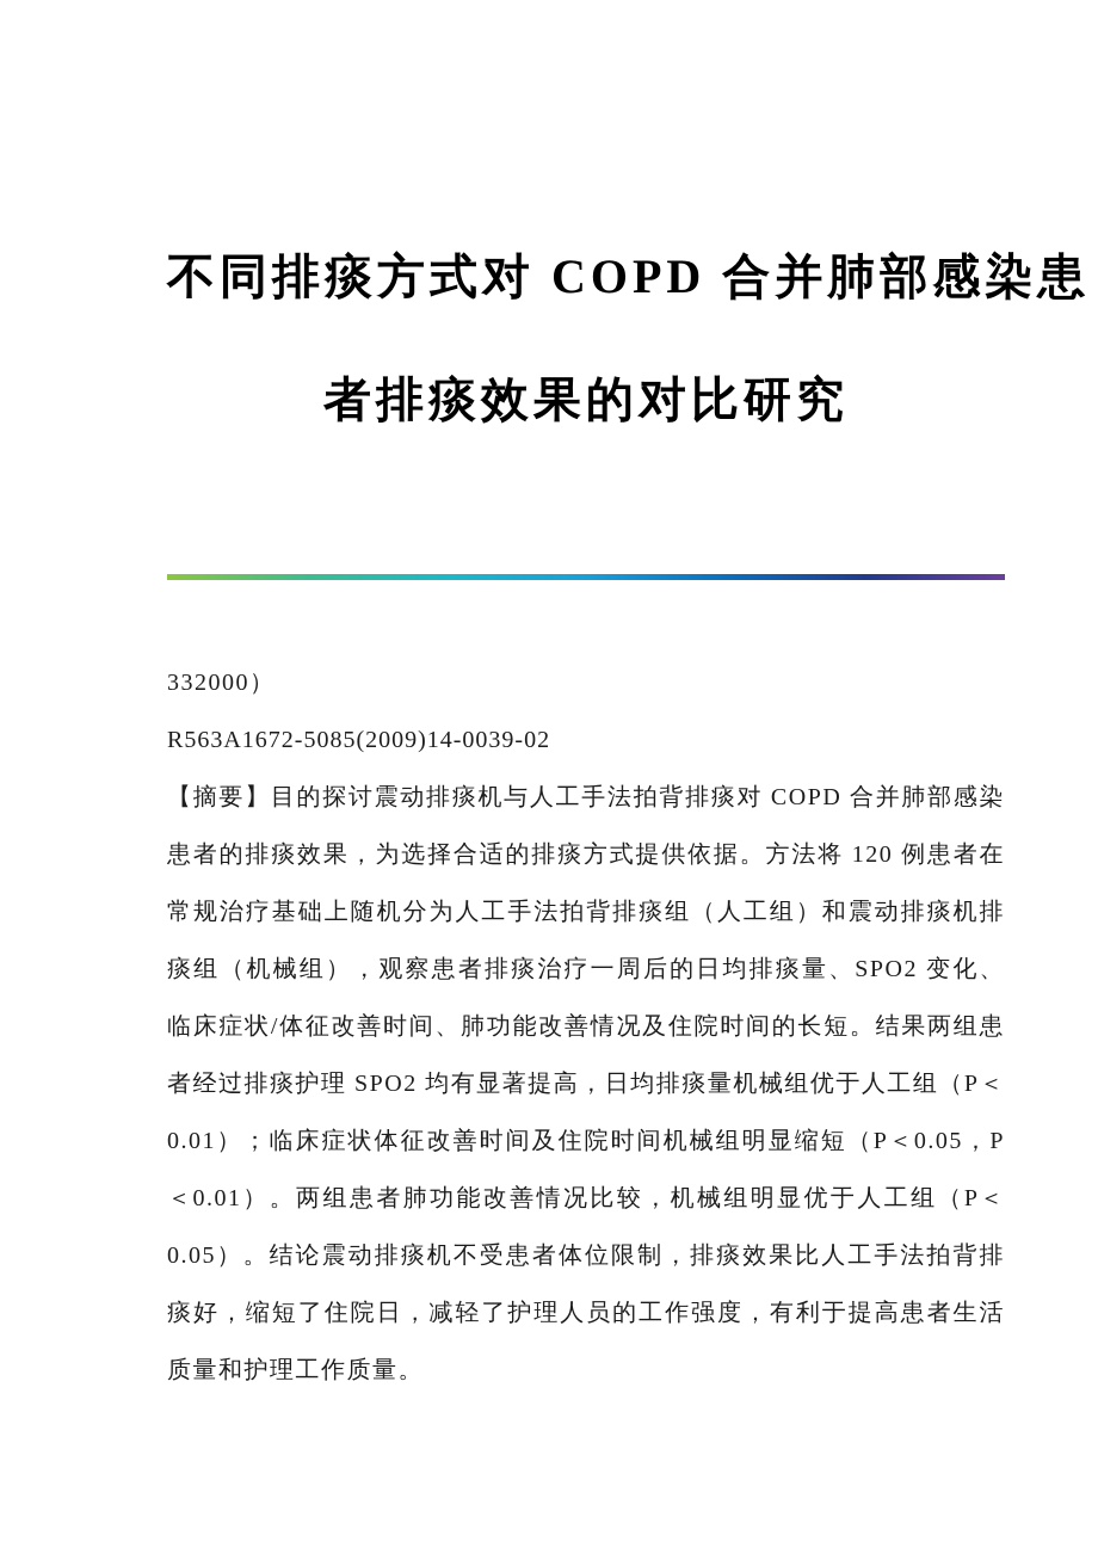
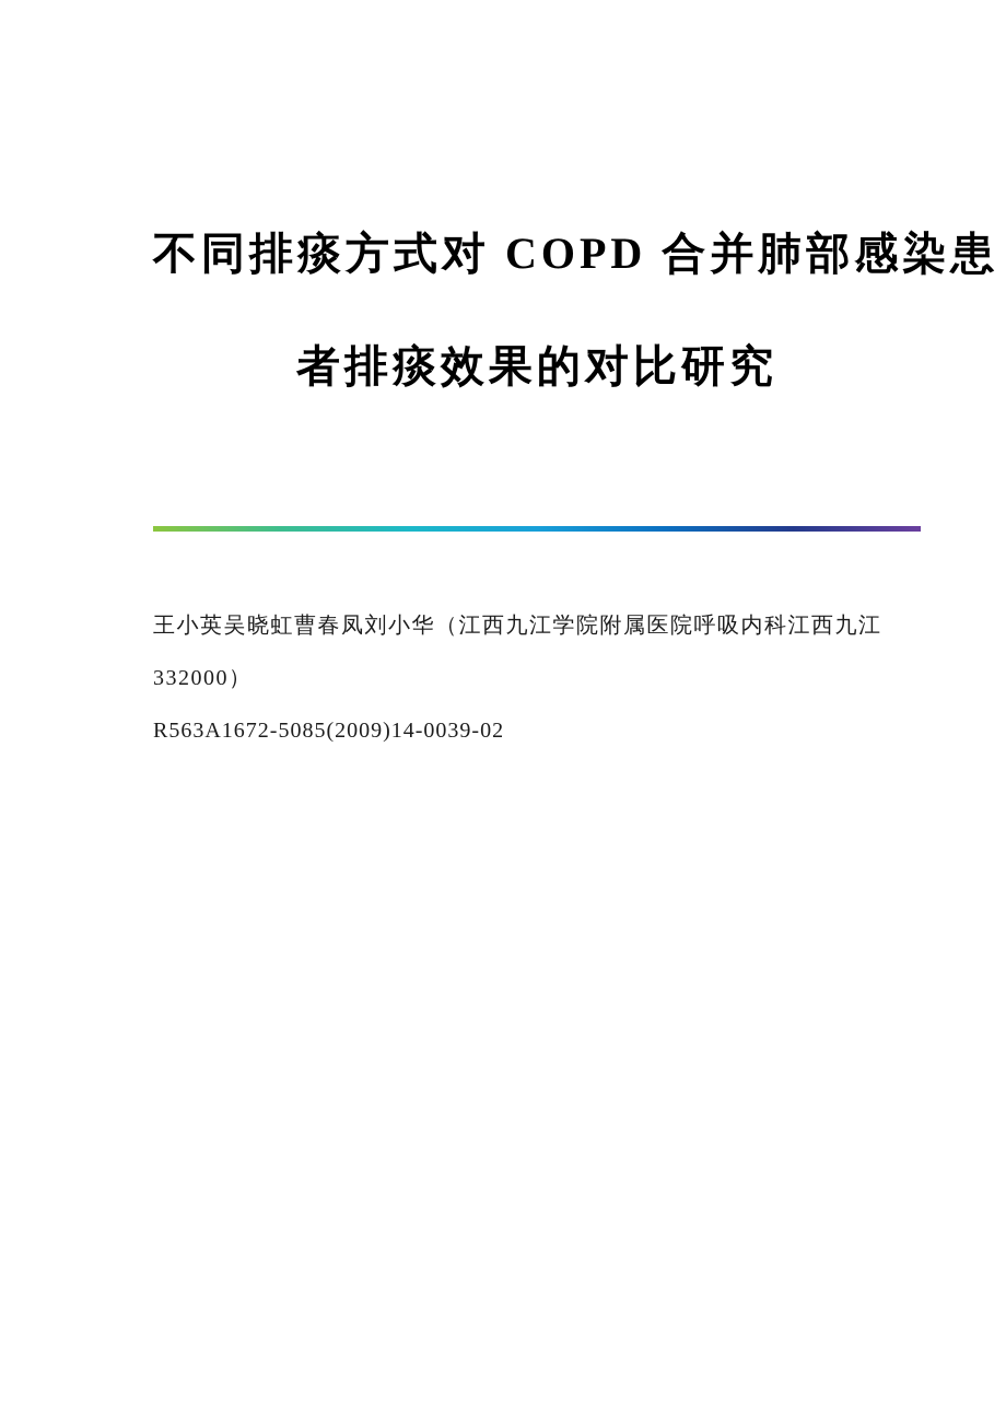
  不同排痰方式对 COPD 合并肺部感染患
  者排痰效果的对比研究
+ 王小英吴晓虹曹春凤刘小华（江西九江学院附属医院呼吸内科江西九江
  332000）
  R563A1672-5085(2009)14-0039-02
- 【摘要】目的探讨震动排痰机与人工手法拍背排痰对 COPD 合并肺部感染患者的排痰效果，为选择合适的排痰方式提供依据。方法将 120 例患者在常规治疗基础上随机分为人工手法拍背排痰组（人工组）和震动排痰机排痰组（机械组），观察患者排痰治疗一周后的日均排痰量、SPO2 变化、临床症状/体征改善时间、肺功能改善情况及住院时间的长短。结果两组患者经过排痰护理 SPO2 均有显著提高，日均排痰量机械组优于人工组（P＜0.01）；临床症状体征改善时间及住院时间机械组明显缩短（P＜0.05，P＜0.01）。两组患者肺功能改善情况比较，机械组明显优于人工组（P＜0.05）。结论震动排痰机不受患者体位限制，排痰效果比人工手法拍背排痰好，缩短了住院日，减轻了护理人员的工作强度，有利于提高患者生活质量和护理工作质量。
